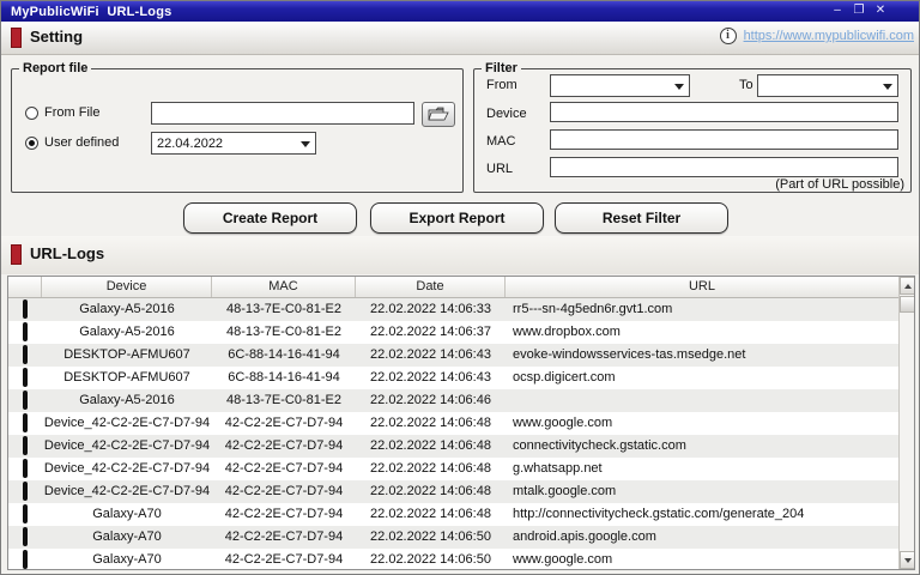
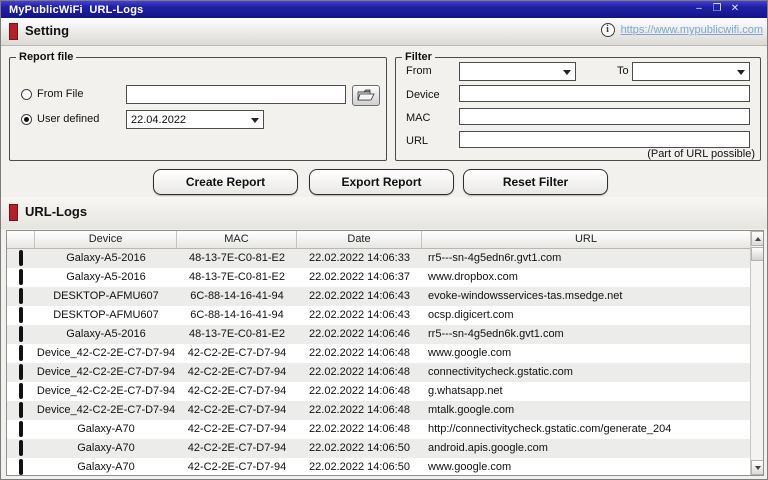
  MyPublicWiFi URL-Logs
  –
  ❐
  ✕
  Setting
  i
  https://www.mypublicwifi.com
  Report file
  From File
  User defined
  22.04.2022
  Filter
  From
  To
  Device
  MAC
  URL
  (Part of URL possible)
  Create Report
  Export Report
  Reset Filter
  URL-Logs
  Device
  MAC
  Date
  URL
  Galaxy-A5-2016
  48-13-7E-C0-81-E2
  22.02.2022 14:06:33
  rr5---sn-4g5edn6r.gvt1.com
  Galaxy-A5-2016
  48-13-7E-C0-81-E2
  22.02.2022 14:06:37
  www.dropbox.com
  DESKTOP-AFMU607
  6C-88-14-16-41-94
  22.02.2022 14:06:43
  evoke-windowsservices-tas.msedge.net
  DESKTOP-AFMU607
  6C-88-14-16-41-94
  22.02.2022 14:06:43
  ocsp.digicert.com
  Galaxy-A5-2016
  48-13-7E-C0-81-E2
  22.02.2022 14:06:46
+ rr5---sn-4g5edn6k.gvt1.com
  Device_42-C2-2E-C7-D7-94
  42-C2-2E-C7-D7-94
  22.02.2022 14:06:48
  www.google.com
  Device_42-C2-2E-C7-D7-94
  42-C2-2E-C7-D7-94
  22.02.2022 14:06:48
  connectivitycheck.gstatic.com
  Device_42-C2-2E-C7-D7-94
  42-C2-2E-C7-D7-94
  22.02.2022 14:06:48
  g.whatsapp.net
  Device_42-C2-2E-C7-D7-94
  42-C2-2E-C7-D7-94
  22.02.2022 14:06:48
  mtalk.google.com
  Galaxy-A70
  42-C2-2E-C7-D7-94
  22.02.2022 14:06:48
  http://connectivitycheck.gstatic.com/generate_204
  Galaxy-A70
  42-C2-2E-C7-D7-94
  22.02.2022 14:06:50
  android.apis.google.com
  Galaxy-A70
  42-C2-2E-C7-D7-94
  22.02.2022 14:06:50
  www.google.com
